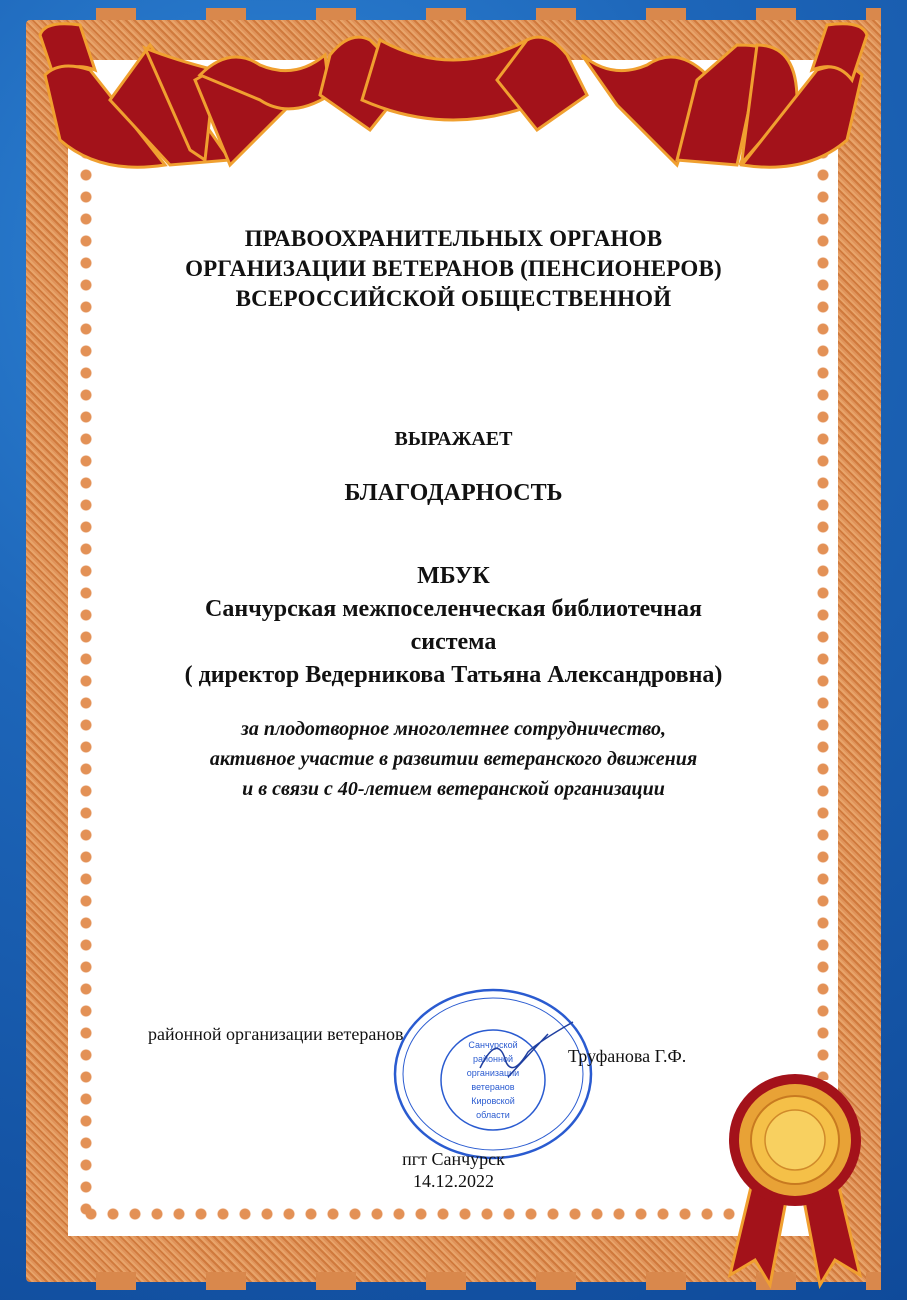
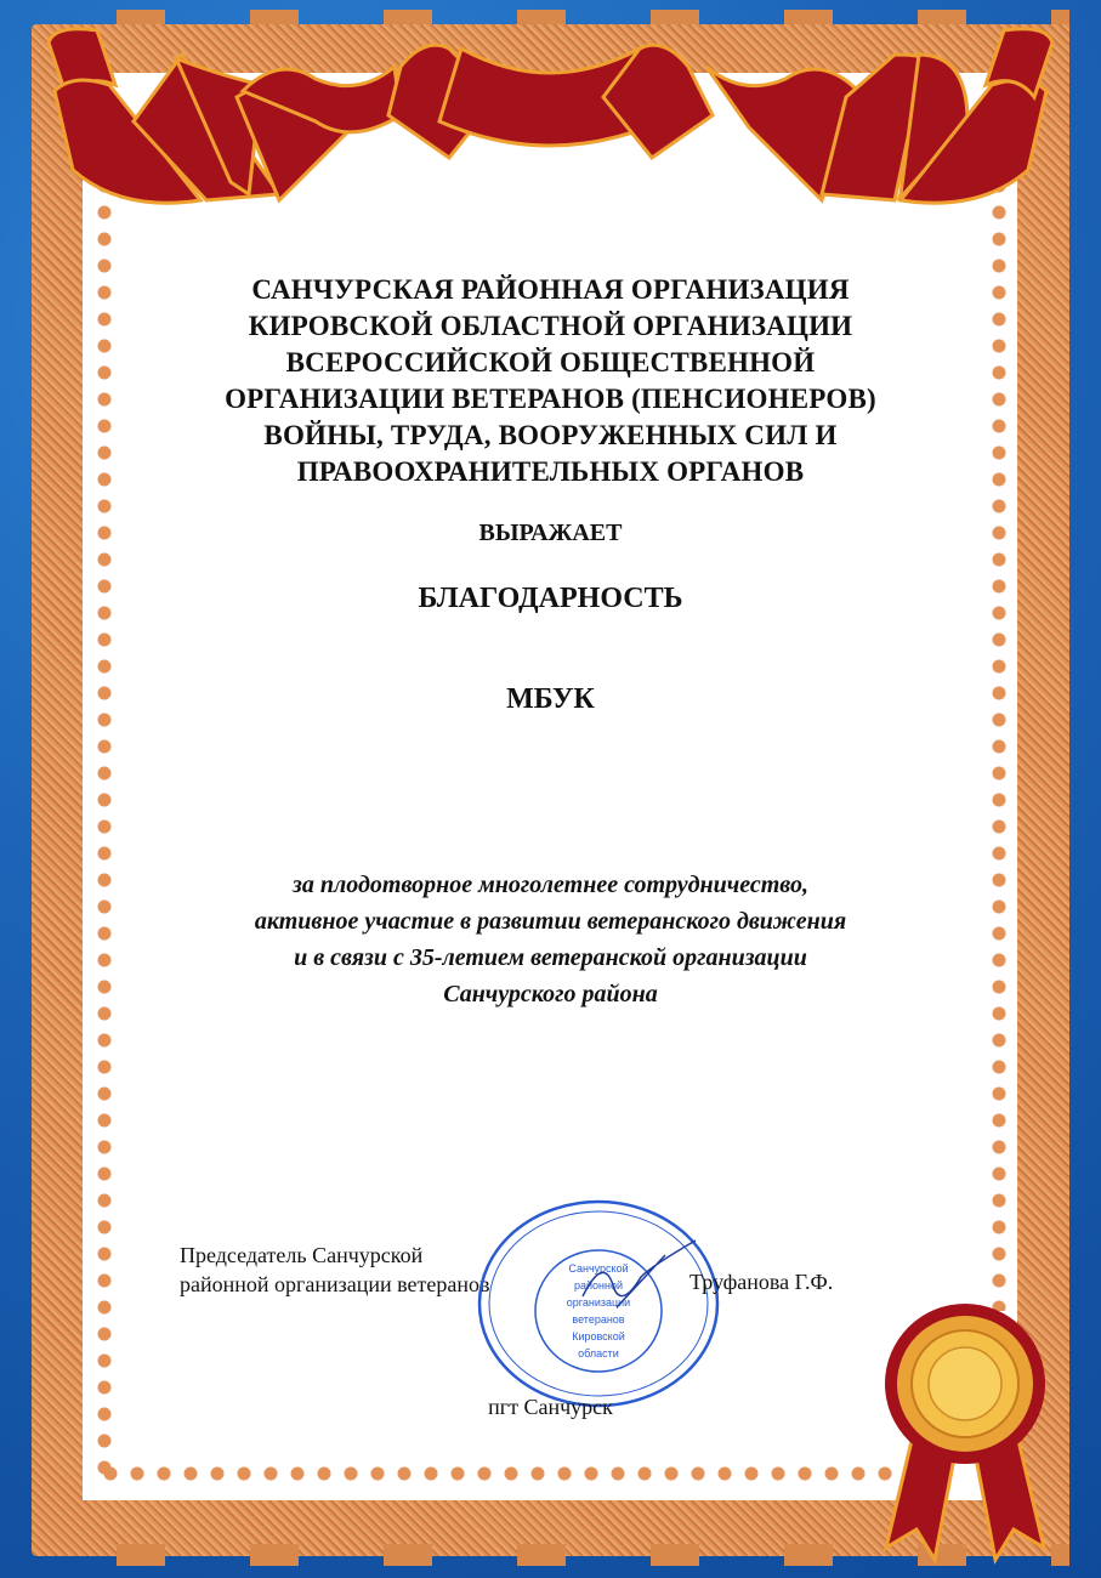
+ САНЧУРСКАЯ РАЙОННАЯ ОРГАНИЗАЦИЯ
+ КИРОВСКОЙ ОБЛАСТНОЙ ОРГАНИЗАЦИИ
- ПРАВООХРАНИТЕЛЬНЫХ ОРГАНОВ
+ ВСЕРОССИЙСКОЙ ОБЩЕСТВЕННОЙ
  ОРГАНИЗАЦИИ ВЕТЕРАНОВ (ПЕНСИОНЕРОВ)
+ ВОЙНЫ, ТРУДА, ВООРУЖЕННЫХ СИЛ И
- ВСЕРОССИЙСКОЙ ОБЩЕСТВЕННОЙ
+ ПРАВООХРАНИТЕЛЬНЫХ ОРГАНОВ
  ВЫРАЖАЕТ
  БЛАГОДАРНОСТЬ
  МБУК
- Санчурская межпоселенческая библиотечная
- система
- ( директор Ведерникова Татьяна Александровна)
  за плодотворное многолетнее сотрудничество,
  активное участие в развитии ветеранского движения
- и в связи с 40-летием ветеранской организации
+ и в связи с 35-летием ветеранской организации
+ Санчурского района
+ Председатель Санчурской
  районной организации ветеранов
  Санчурской
  раоннй
  организаци
  ветеранов
  Кировской
  области
  Труфанова Г.Ф.
  пгт Санчурск
- 14.12.2022
